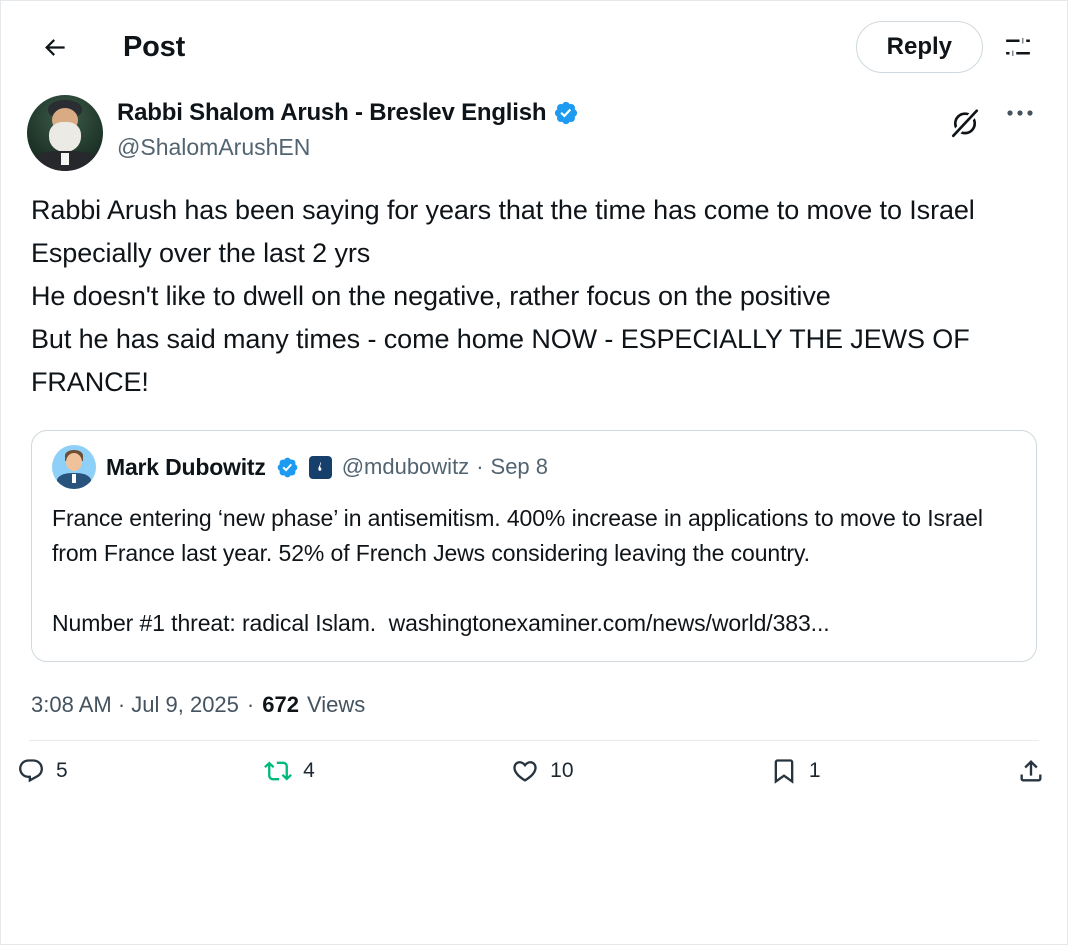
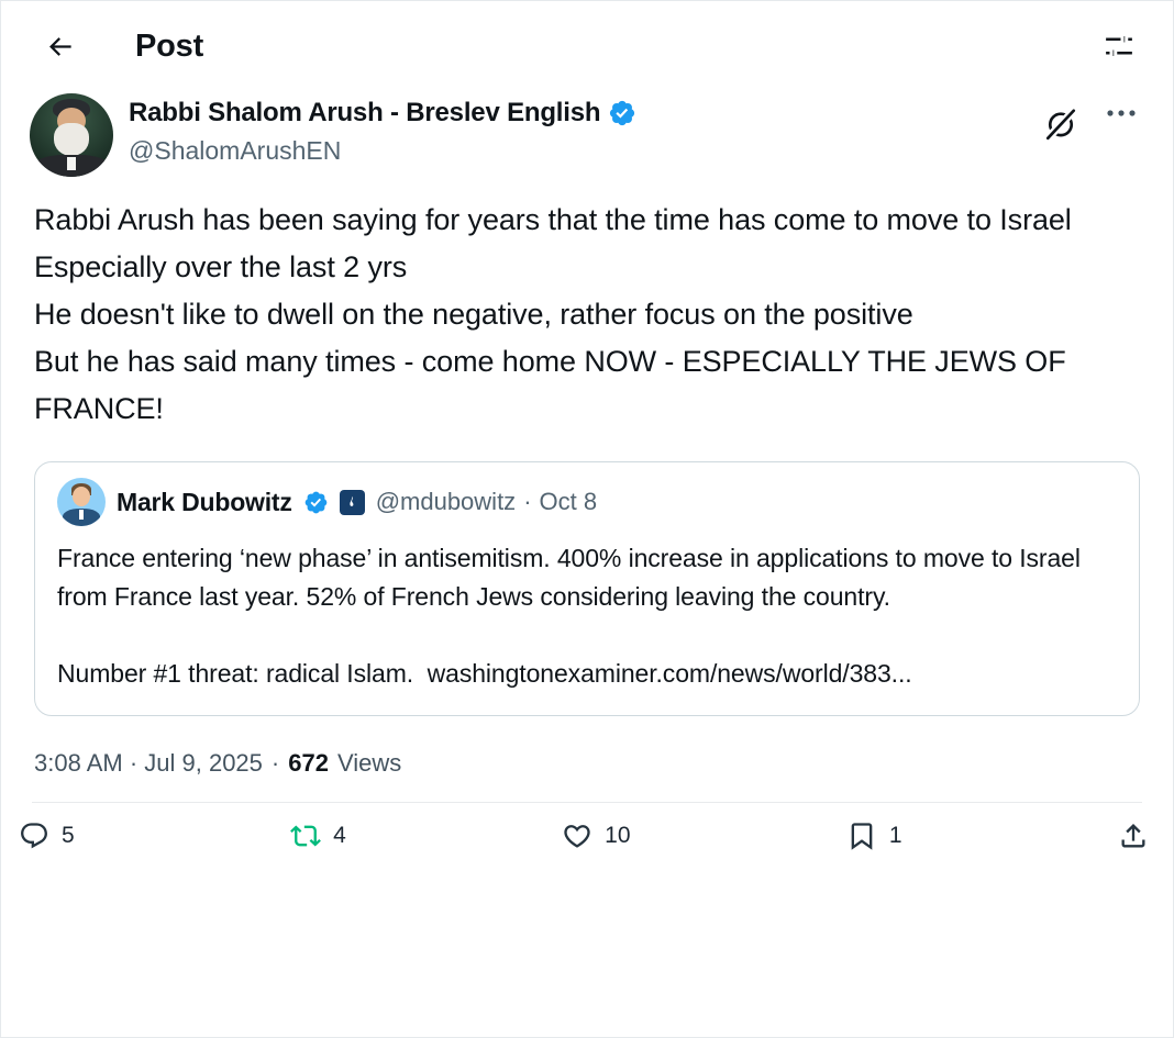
  Post
- Reply
  Rabbi Shalom Arush - Breslev English
  @ShalomArushEN
  Rabbi Arush has been saying for years that the time has come to move to Israel
  Especially over the last 2 yrs
  He doesn't like to dwell on the negative, rather focus on the positive
  But he has said many times - come home NOW - ESPECIALLY THE JEWS OF FRANCE!
  Mark Dubowitz
  @mdubowitz
  ·
- Sep 8
+ Oct 8
  France entering ‘new phase’ in antisemitism. 400% increase in applications to move to Israel from France last year. 52% of French Jews considering leaving the country.
  Number #1 threat: radical Islam. washingtonexaminer.com/news/world/383...
  3:08 AM · Jul 9, 2025
  ·
  672
  Views
  5
  4
  10
  1
